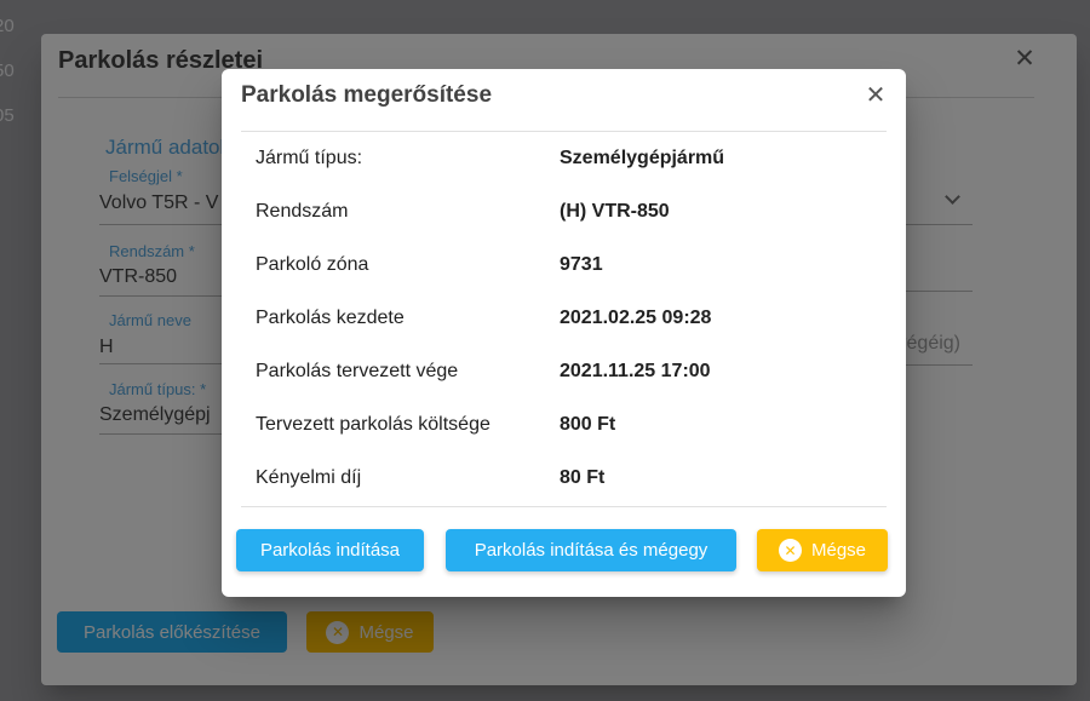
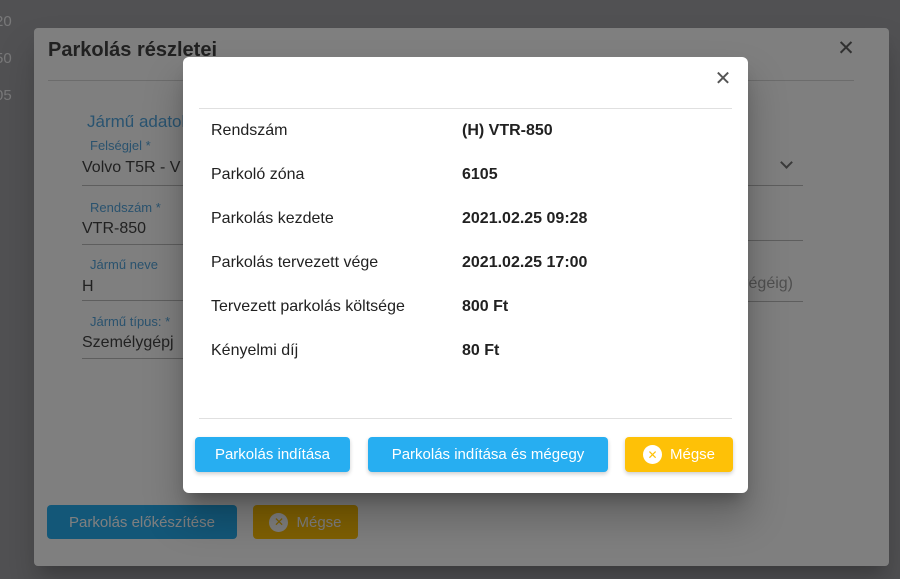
  Parkolás részletei
  ✕
  Jármű adato
  Felségjel *
  Volvo T5R - V
  Rendszám *
  VTR-850
  Jármű neve
  H
  Jármű típus: *
  Személygépj
  égéig)
  Parkolás előkészítése
  ✕
  Mégse
- Parkolás megerősítése
  ✕
- Jármű típus:
- Személygépjármű
  Rendszám
  (H) VTR-850
  Parkoló zóna
- 9731
+ 6105
  Parkolás kezdete
  2021.02.25 09:28
  Parkolás tervezett vége
- 2021.11.25 17:00
+ 2021.02.25 17:00
  Tervezett parkolás költsége
  800 Ft
  Kényelmi díj
  80 Ft
  Parkolás indítása
  Parkolás indítása és mégegy
  ✕
  Mégse
